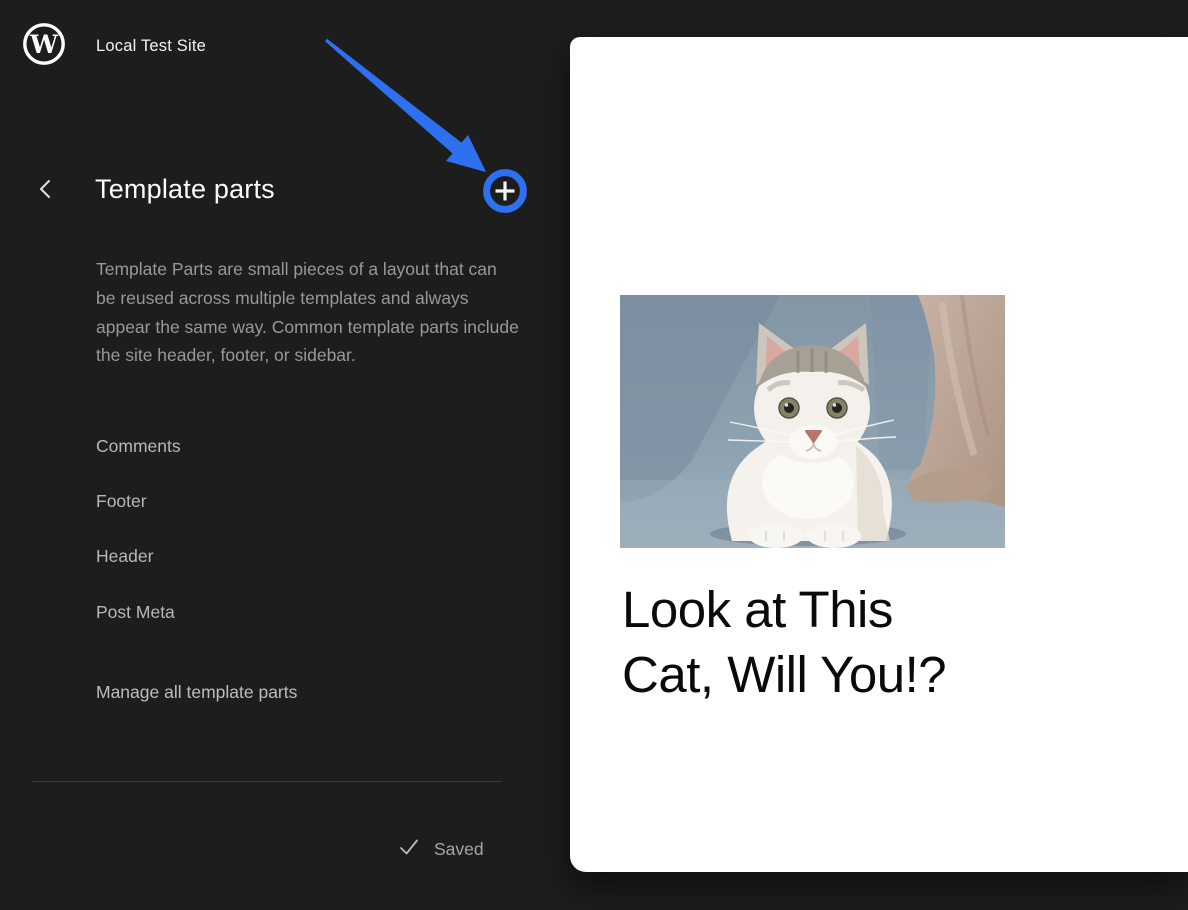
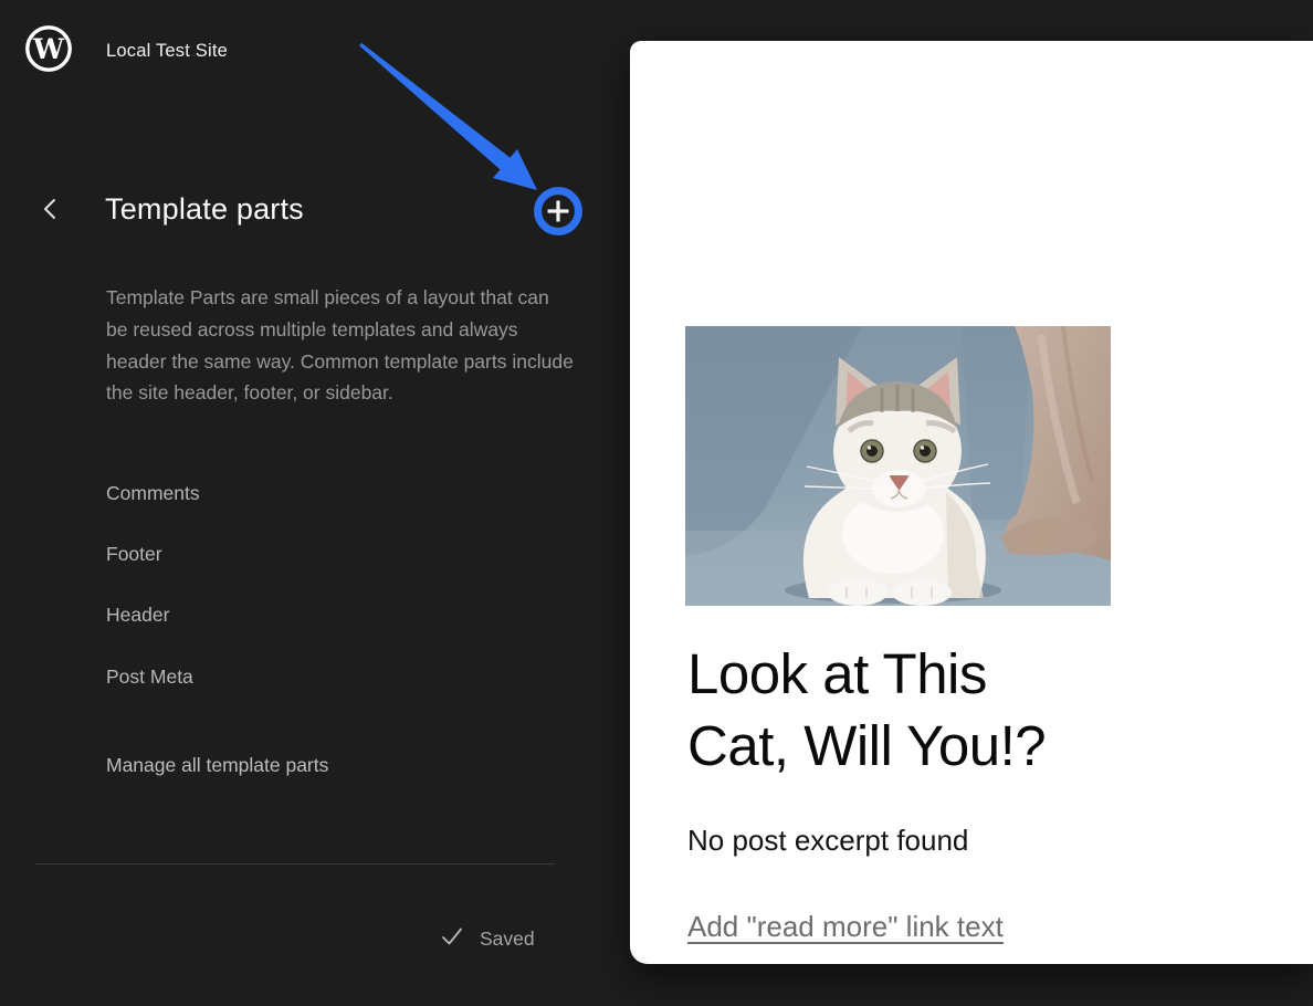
  W
  Local Test Site
  Template parts
- Template Parts are small pieces of a layout that can be reused across multiple templates and always appear the same way. Common template parts include the site header, footer, or sidebar.
+ Template Parts are small pieces of a layout that can be reused across multiple templates and always header the same way. Common template parts include the site header, footer, or sidebar.
  Comments
  Footer
  Header
  Post Meta
  Manage all template parts
  Saved
  Look at This
  Cat, Will You!?
+ No post excerpt found
+ Add "read more" link text
